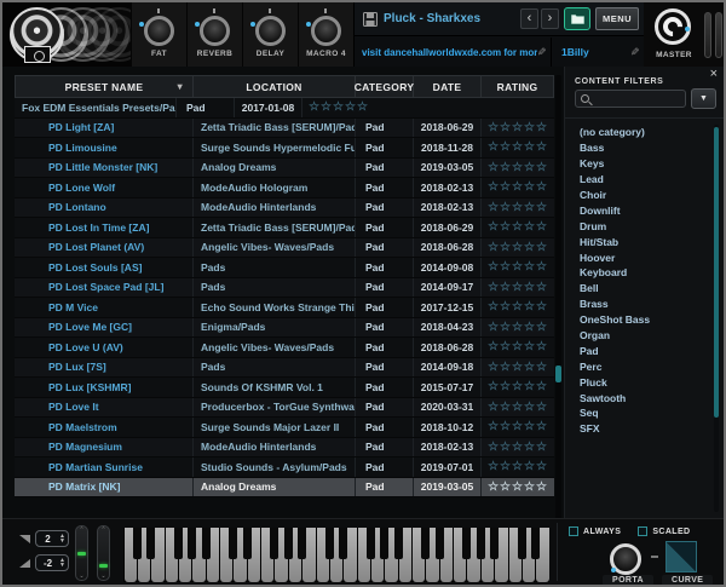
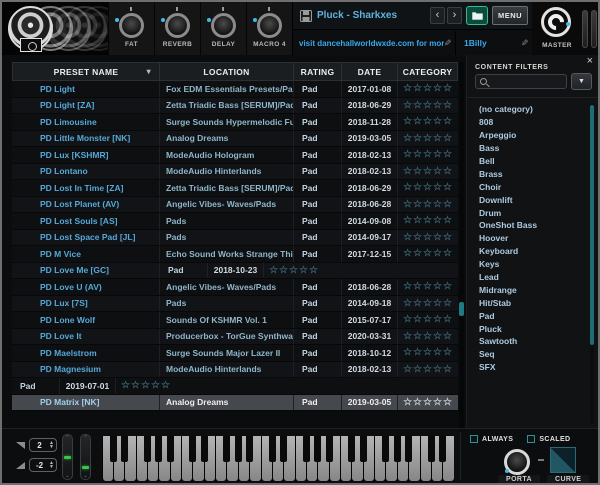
  Pluck - Sharkxes
  ‹
  ›
  MENU
  visit dancehallworldwxde.com for mor
  1Billy
  PRESET NAME
  ▾
  LOCATION
- CATEGORY
+ RATING
  DATE
- RATING
+ CATEGORY
+ PD Light
  Fox EDM Essentials Presets/Pa
  Pad
  2017-01-08
  ☆☆☆☆☆
  PD Light [ZA]
  Zetta Triadic Bass [SERUM]/Pad
  Pad
  2018-06-29
  ☆☆☆☆☆
  PD Limousine
  Surge Sounds Hypermelodic Fu
  Pad
  2018-11-28
  ☆☆☆☆☆
  PD Little Monster [NK]
  Analog Dreams
  Pad
  2019-03-05
  ☆☆☆☆☆
- PD Lone Wolf
+ PD Lux [KSHMR]
  ModeAudio Hologram
  Pad
  2018-02-13
  ☆☆☆☆☆
  PD Lontano
  ModeAudio Hinterlands
  Pad
  2018-02-13
  ☆☆☆☆☆
  PD Lost In Time [ZA]
  Zetta Triadic Bass [SERUM]/Pad
  Pad
  2018-06-29
  ☆☆☆☆☆
  PD Lost Planet (AV)
  Angelic Vibes- Waves/Pads
  Pad
  2018-06-28
  ☆☆☆☆☆
  PD Lost Souls [AS]
  Pads
  Pad
  2014-09-08
  ☆☆☆☆☆
  PD Lost Space Pad [JL]
  Pads
  Pad
  2014-09-17
  ☆☆☆☆☆
  PD M Vice
  Echo Sound Works Strange Thi
  Pad
  2017-12-15
  ☆☆☆☆☆
  PD Love Me [GC]
- Enigma/Pads
  Pad
- 2018-04-23
+ 2018-10-23
  ☆☆☆☆☆
  PD Love U (AV)
  Angelic Vibes- Waves/Pads
  Pad
  2018-06-28
  ☆☆☆☆☆
  PD Lux [7S]
  Pads
  Pad
  2014-09-18
  ☆☆☆☆☆
- PD Lux [KSHMR]
+ PD Lone Wolf
  Sounds Of KSHMR Vol. 1
  Pad
  2015-07-17
  ☆☆☆☆☆
  PD Love It
  Producerbox - TorGue Synthwa
  Pad
  2020-03-31
  ☆☆☆☆☆
  PD Maelstrom
  Surge Sounds Major Lazer II
  Pad
  2018-10-12
  ☆☆☆☆☆
  PD Magnesium
  ModeAudio Hinterlands
  Pad
  2018-02-13
  ☆☆☆☆☆
- PD Martian Sunrise
- Studio Sounds - Asylum/Pads
  Pad
  2019-07-01
  ☆☆☆☆☆
  PD Matrix [NK]
  Analog Dreams
  Pad
  2019-03-05
  ☆☆☆☆☆
  ×
  (no category)
+ 808
+ Arpeggio
  Bass
- Keys
+ Bell
- Lead
+ Brass
  Choir
  Downlift
  Drum
- Hit/Stab
+ OneShot Bass
  Hoover
  Keyboard
- Bell
+ Keys
- Brass
+ Lead
+ Midrange
- OneShot Bass
+ Hit/Stab
- Organ
  Pad
- Perc
  Pluck
  Sawtooth
  Seq
  SFX
  2
  -2
